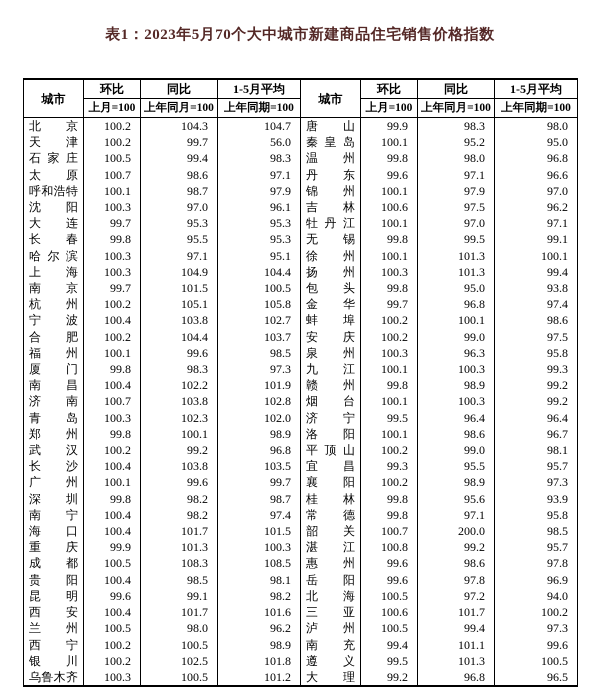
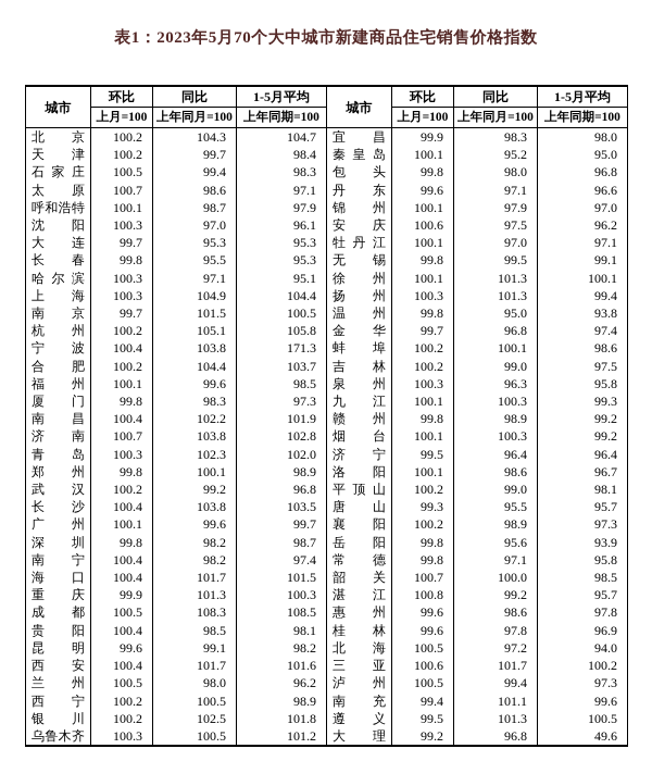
  表1：2023年5月70个大中城市新建商品住宅销售价格指数
  城市	环比	同比	1-5月平均	城市	环比	同比	1-5月平均
  上月=100	上年同月=100	上年同期=100	上月=100	上年同月=100	上年同期=100
- 北京	100.2	104.3	104.7	唐山	99.9	98.3	98.0
+ 北京	100.2	104.3	104.7	宜昌	99.9	98.3	98.0
- 天津	100.2	99.7	56.0	秦皇岛	100.1	95.2	95.0
+ 天津	100.2	99.7	98.4	秦皇岛	100.1	95.2	95.0
- 石家庄	100.5	99.4	98.3	温州	99.8	98.0	96.8
+ 石家庄	100.5	99.4	98.3	包头	99.8	98.0	96.8
  太原	100.7	98.6	97.1	丹东	99.6	97.1	96.6
  呼和浩特	100.1	98.7	97.9	锦州	100.1	97.9	97.0
- 沈阳	100.3	97.0	96.1	吉林	100.6	97.5	96.2
+ 沈阳	100.3	97.0	96.1	安庆	100.6	97.5	96.2
  大连	99.7	95.3	95.3	牡丹江	100.1	97.0	97.1
  长春	99.8	95.5	95.3	无锡	99.8	99.5	99.1
  哈尔滨	100.3	97.1	95.1	徐州	100.1	101.3	100.1
  上海	100.3	104.9	104.4	扬州	100.3	101.3	99.4
- 南京	99.7	101.5	100.5	包头	99.8	95.0	93.8
+ 南京	99.7	101.5	100.5	温州	99.8	95.0	93.8
  杭州	100.2	105.1	105.8	金华	99.7	96.8	97.4
- 宁波	100.4	103.8	102.7	蚌埠	100.2	100.1	98.6
+ 宁波	100.4	103.8	171.3	蚌埠	100.2	100.1	98.6
- 合肥	100.2	104.4	103.7	安庆	100.2	99.0	97.5
+ 合肥	100.2	104.4	103.7	吉林	100.2	99.0	97.5
  福州	100.1	99.6	98.5	泉州	100.3	96.3	95.8
  厦门	99.8	98.3	97.3	九江	100.1	100.3	99.3
  南昌	100.4	102.2	101.9	赣州	99.8	98.9	99.2
  济南	100.7	103.8	102.8	烟台	100.1	100.3	99.2
  青岛	100.3	102.3	102.0	济宁	99.5	96.4	96.4
  郑州	99.8	100.1	98.9	洛阳	100.1	98.6	96.7
  武汉	100.2	99.2	96.8	平顶山	100.2	99.0	98.1
- 长沙	100.4	103.8	103.5	宜昌	99.3	95.5	95.7
+ 长沙	100.4	103.8	103.5	唐山	99.3	95.5	95.7
  广州	100.1	99.6	99.7	襄阳	100.2	98.9	97.3
- 深圳	99.8	98.2	98.7	桂林	99.8	95.6	93.9
+ 深圳	99.8	98.2	98.7	岳阳	99.8	95.6	93.9
  南宁	100.4	98.2	97.4	常德	99.8	97.1	95.8
- 海口	100.4	101.7	101.5	韶关	100.7	200.0	98.5
+ 海口	100.4	101.7	101.5	韶关	100.7	100.0	98.5
  重庆	99.9	101.3	100.3	湛江	100.8	99.2	95.7
  成都	100.5	108.3	108.5	惠州	99.6	98.6	97.8
- 贵阳	100.4	98.5	98.1	岳阳	99.6	97.8	96.9
+ 贵阳	100.4	98.5	98.1	桂林	99.6	97.8	96.9
  昆明	99.6	99.1	98.2	北海	100.5	97.2	94.0
  西安	100.4	101.7	101.6	三亚	100.6	101.7	100.2
  兰州	100.5	98.0	96.2	泸州	100.5	99.4	97.3
  西宁	100.2	100.5	98.9	南充	99.4	101.1	99.6
  银川	100.2	102.5	101.8	遵义	99.5	101.3	100.5
- 乌鲁木齐	100.3	100.5	101.2	大理	99.2	96.8	96.5
+ 乌鲁木齐	100.3	100.5	101.2	大理	99.2	96.8	49.6
